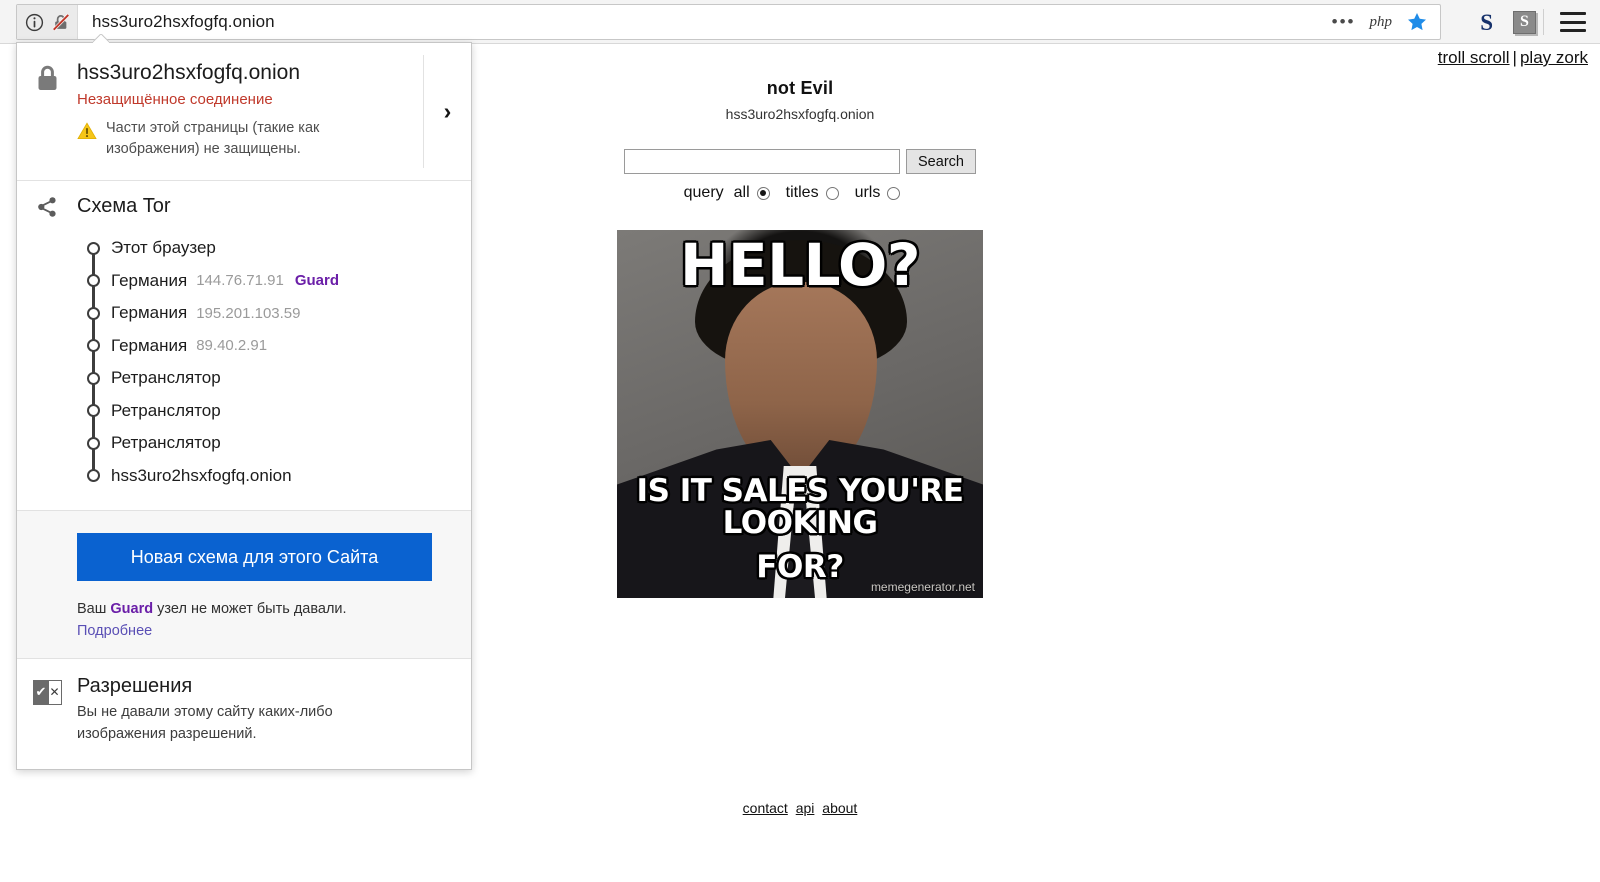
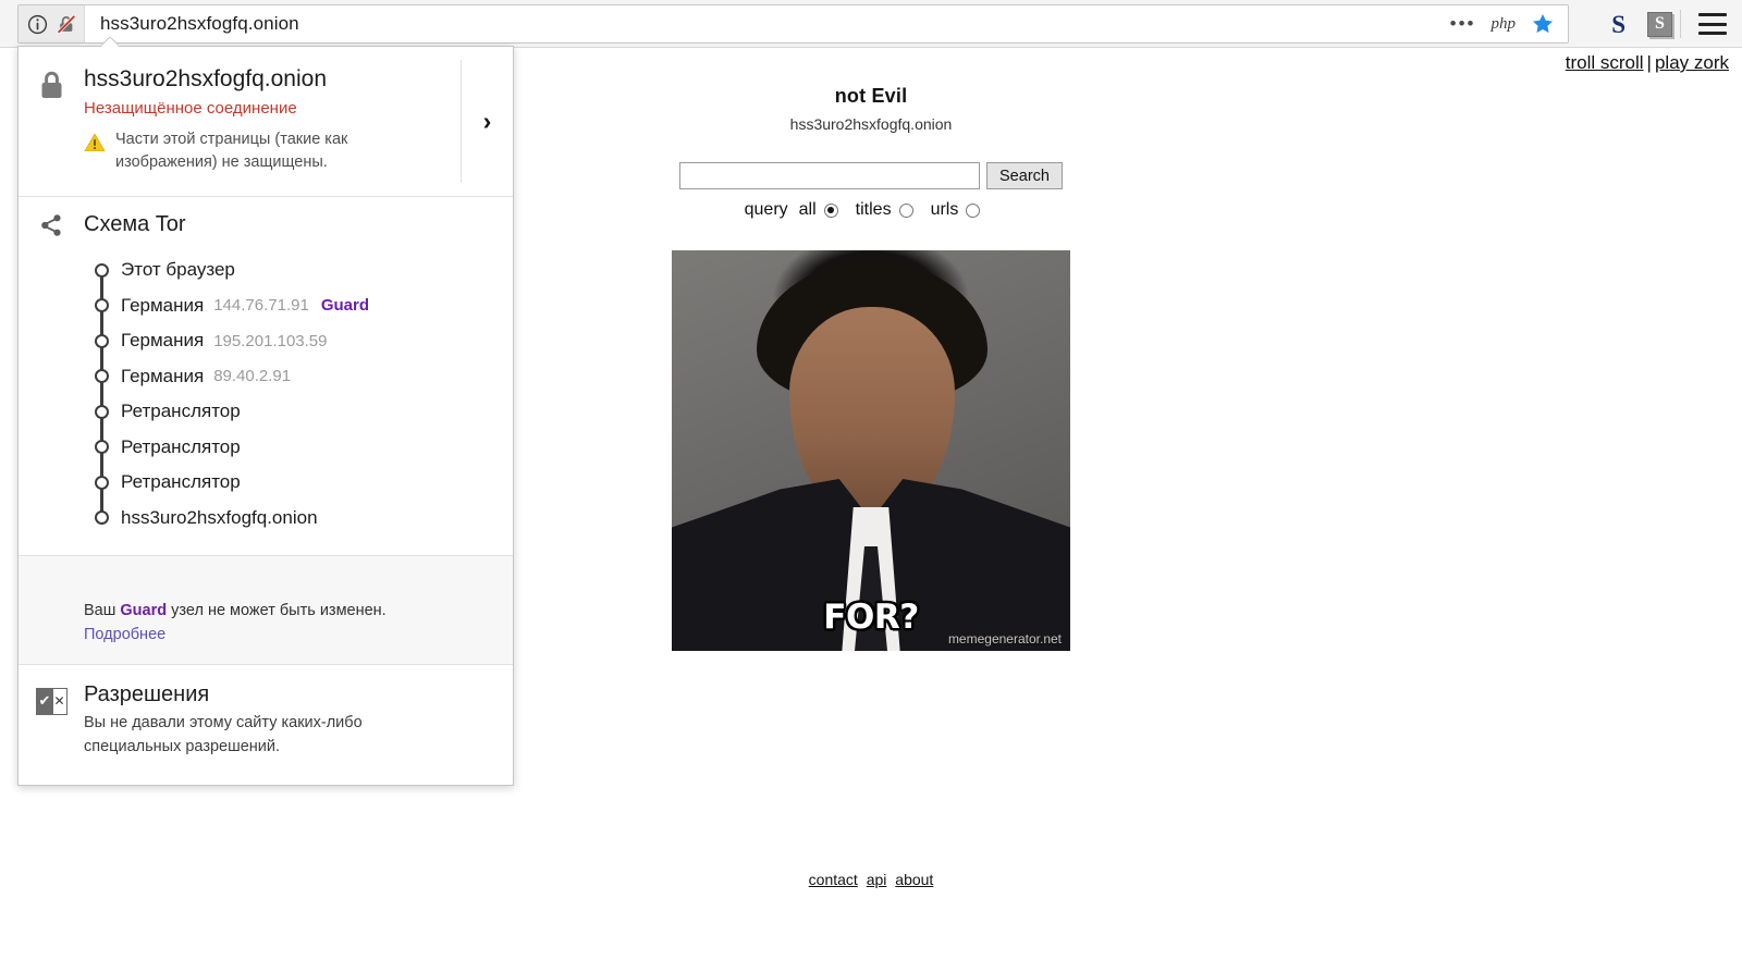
  hss3uro2hsxfogfq.onion
  •••
  php
  S
  S
  troll scroll | play zork
  not Evil
  hss3uro2hsxfogfq.onion
  Search
  query
  all
  titles
  urls
- HELLO?
- IS IT SALES YOU'RE LOOKING
  FOR?
  memegenerator.net
  contact api about
  hss3uro2hsxfogfq.onion
  Незащищённое соединение
  Части этой страницы (такие как изображения) не защищены.
  ›
  Схема Tor
  Этот браузер
  Германия
  144.76.71.91
  Guard
  Германия
  195.201.103.59
  Германия
  89.40.2.91
  Ретранслятор
  Ретранслятор
  Ретранслятор
  hss3uro2hsxfogfq.onion
- Новая схема для этого Сайта
- Ваш Guard узел не может быть давали.
+ Ваш Guard узел не может быть изменен.
  Подробнее
  ✔
  ✕
  Разрешения
- Вы не давали этому сайту каких-либо изображения разрешений.
+ Вы не давали этому сайту каких-либо специальных разрешений.
